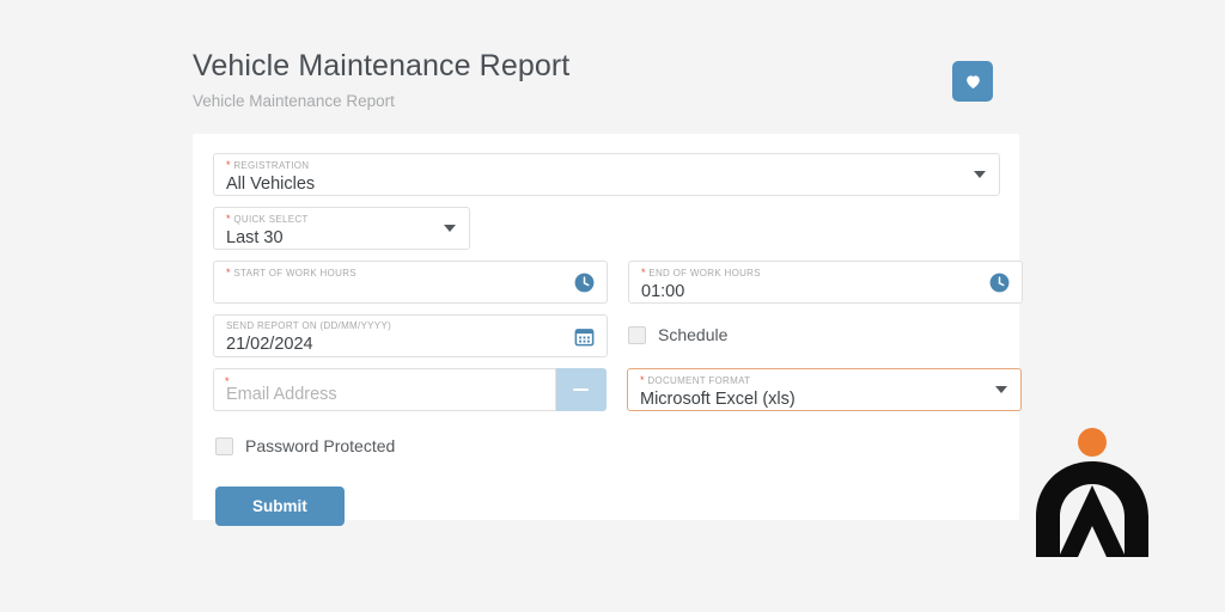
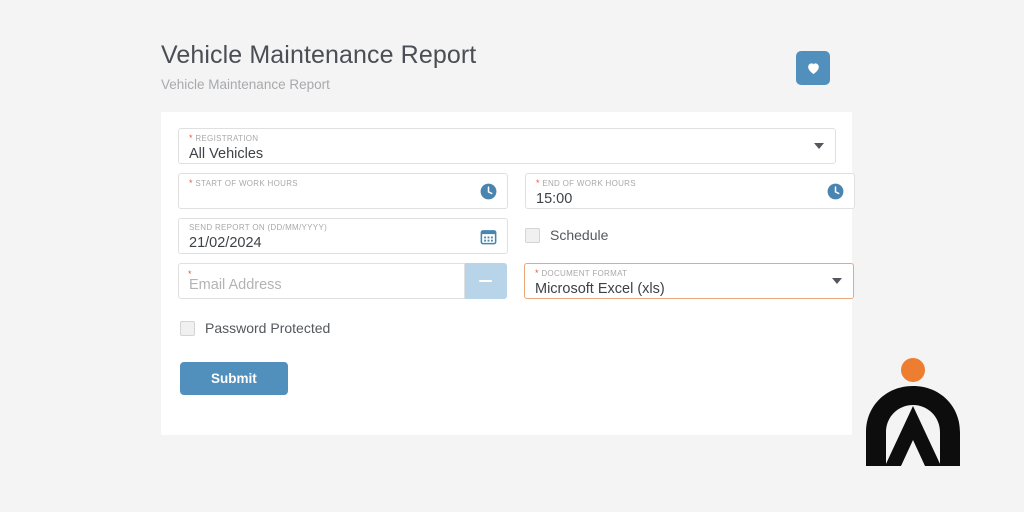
  Vehicle Maintenance Report
  Vehicle Maintenance Report
  * REGISTRATION
  All Vehicles
- * QUICK SELECT
- Last 30
  * START OF WORK HOURS
  * END OF WORK HOURS
- 01:00
+ 15:00
  SEND REPORT ON (DD/MM/YYYY)
  21/02/2024
  Schedule
  *
  Email Address
  * DOCUMENT FORMAT
  Microsoft Excel (xls)
  Password Protected
  Submit
